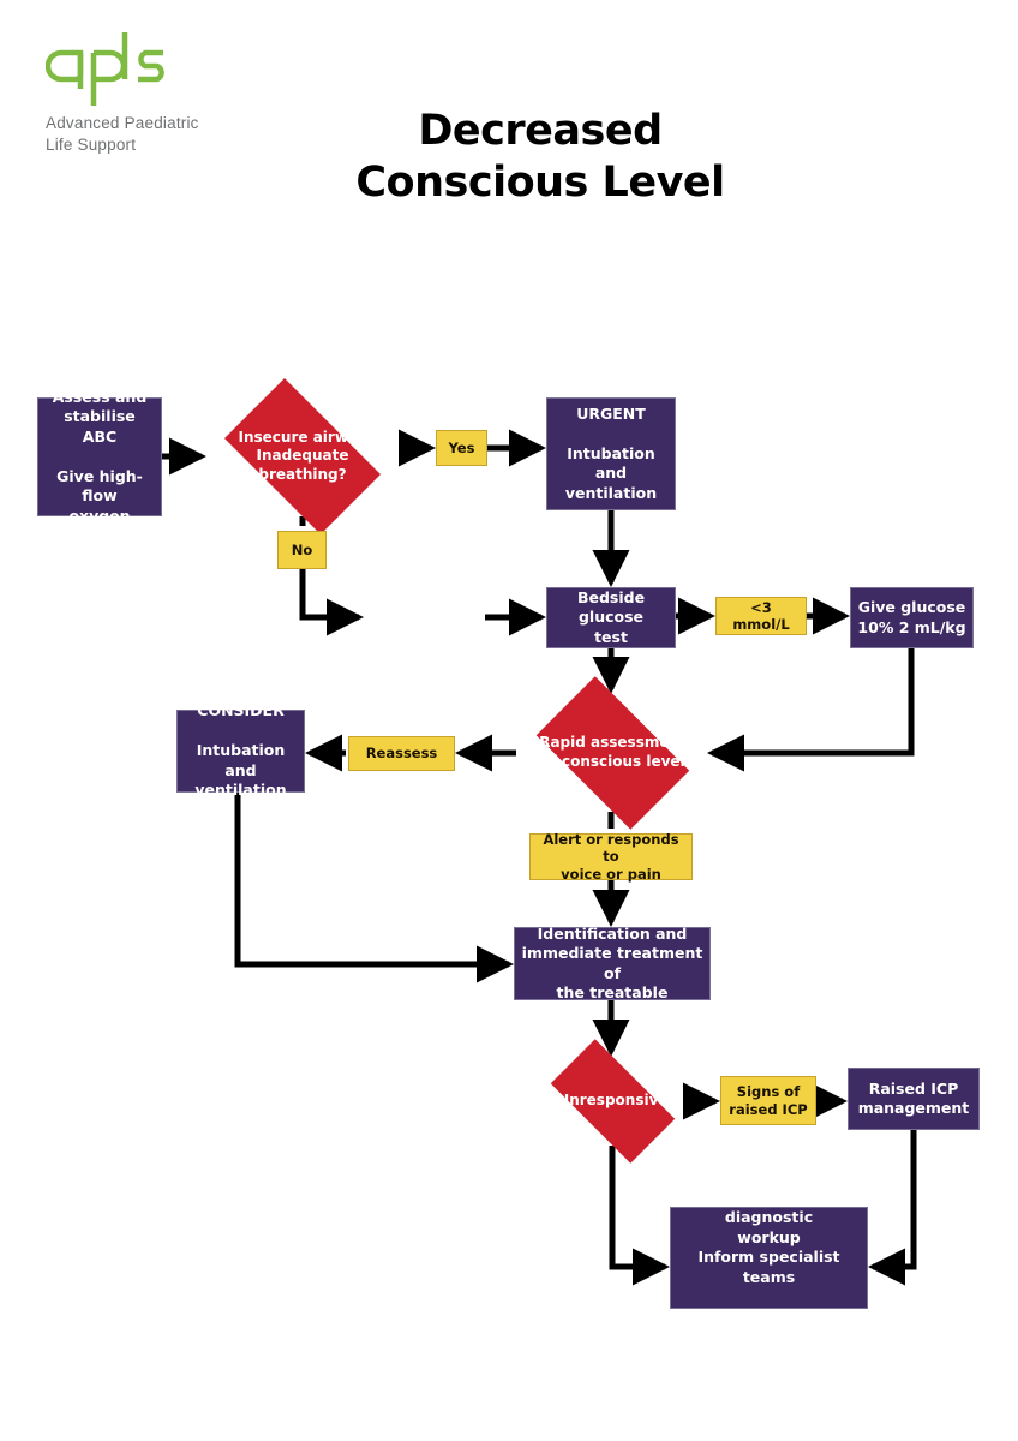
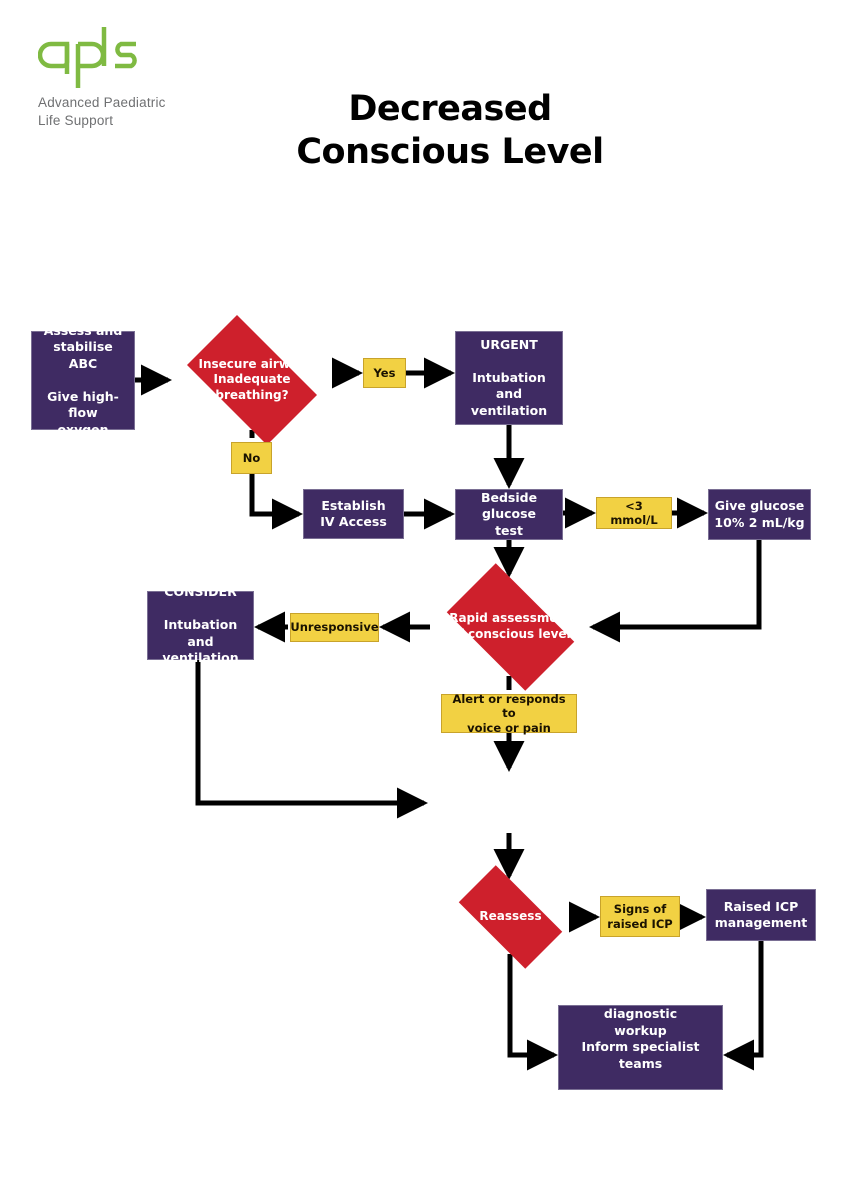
  Advanced Paediatric
  Life Support
  Decreased
  Conscious Level
  Assess and
  stabilise ABC
  Give high-flow
  oxygen
  Insecure airway
  Inadequate
  breathing?
  Yes
  URGENT
  Intubation and
  ventilation
  No
+ Establish
+ IV Access
  Bedside glucose
  test
  <3 mmol/L
  Give glucose
  10% 2 mL/kg
  CONSIDER
  Intubation and
  ventilation
- Reassess
+ Unresponsive
  Rapid assessment
  of conscious level
  Alert or responds to
  voice or pain
- Identification and
- immediate treatment of
- the treatable
- Unresponsive
+ Reassess
  Signs of
  raised ICP
  Raised ICP
  management
  workup
  Inform specialist teams
  DEFINITIVE CARE
